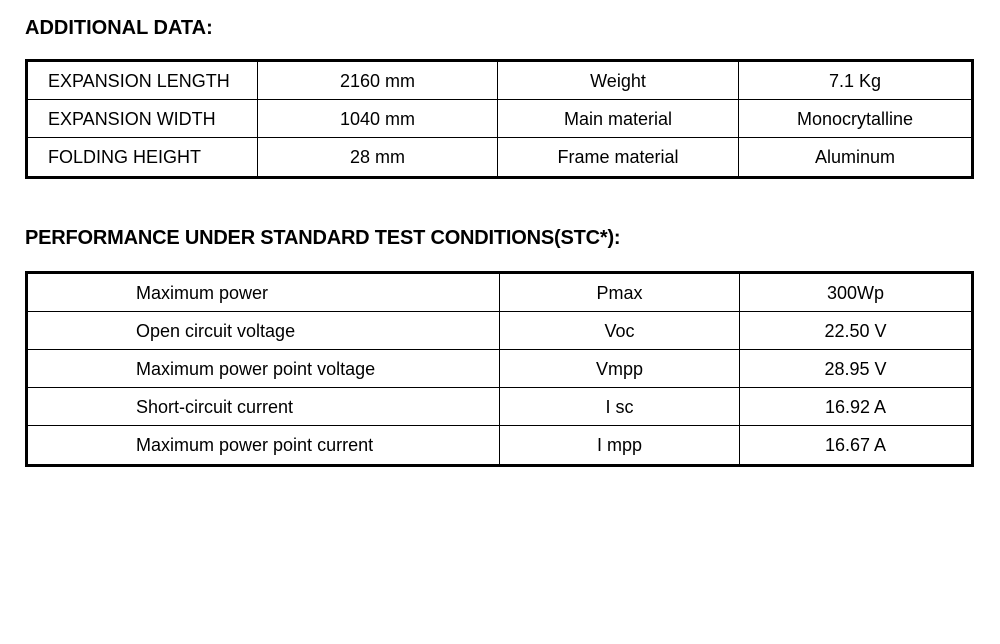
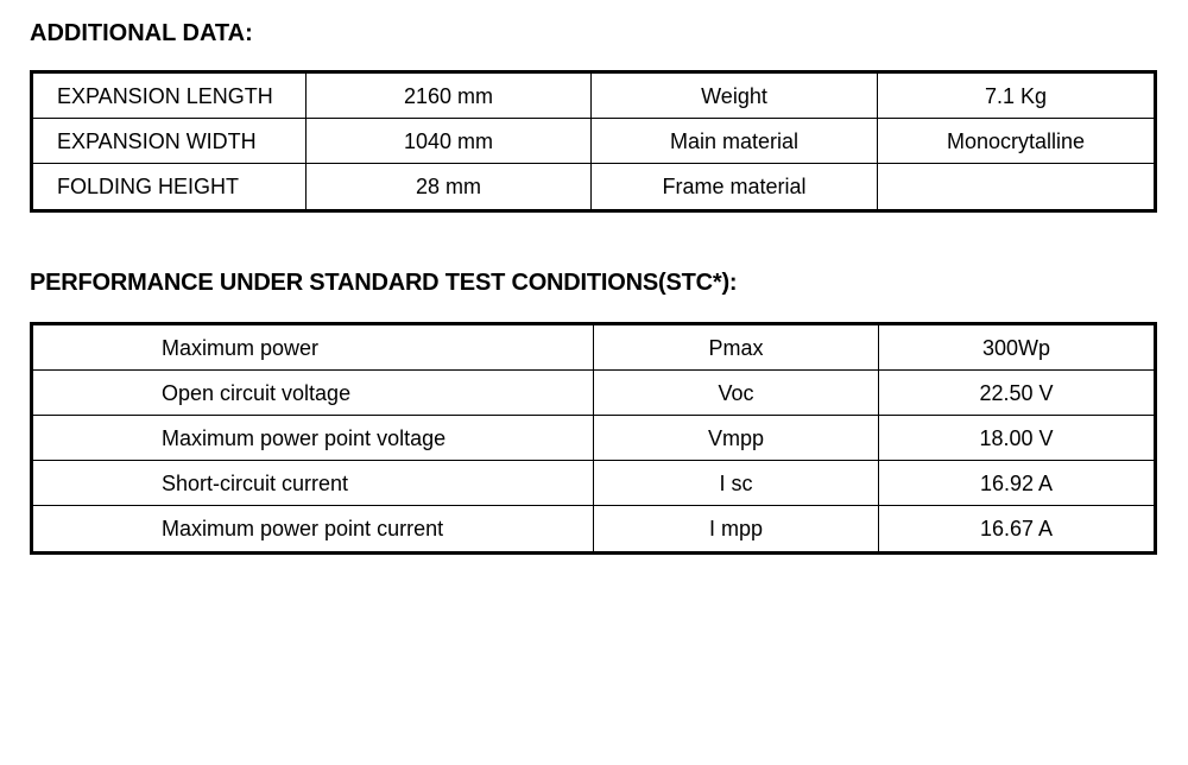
  ADDITIONAL DATA:
  EXPANSION LENGTH
  2160 mm
  Weight
  7.1 Kg
  EXPANSION WIDTH
  1040 mm
  Main material
  Monocrytalline
  FOLDING HEIGHT
  28 mm
  Frame material
- Aluminum
  PERFORMANCE UNDER STANDARD TEST CONDITIONS(STC*):
  Maximum power
  Pmax
  300Wp
  Open circuit voltage
  Voc
  22.50 V
  Maximum power point voltage
  Vmpp
- 28.95 V
+ 18.00 V
  Short-circuit current
  I sc
  16.92 A
  Maximum power point current
  I mpp
  16.67 A
